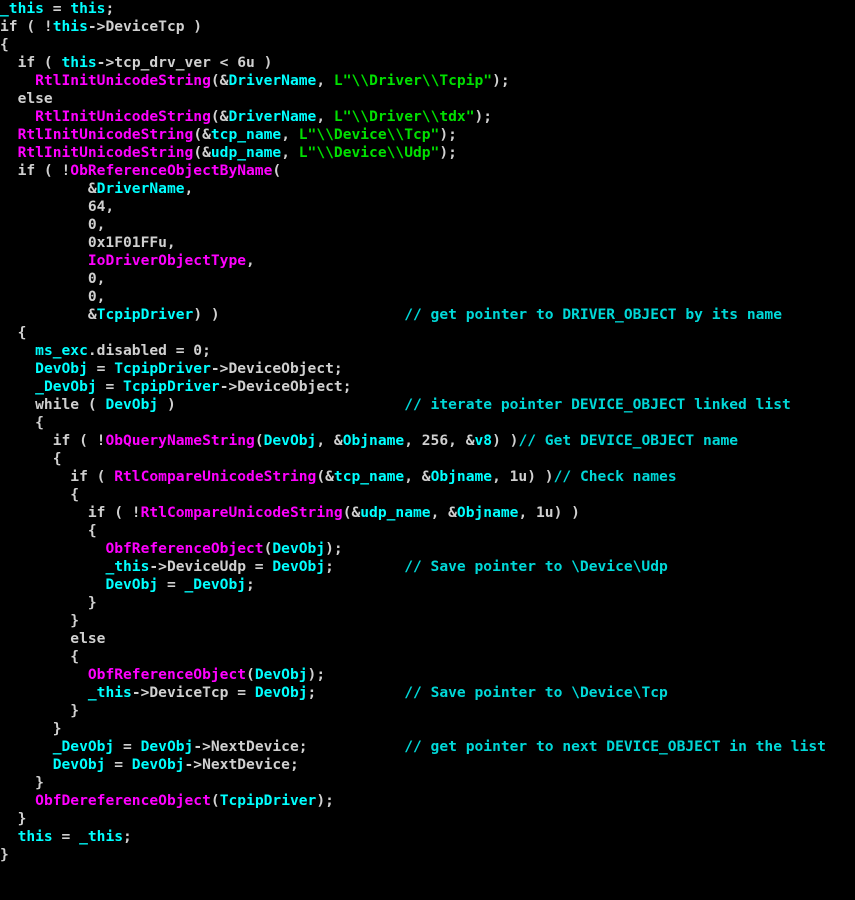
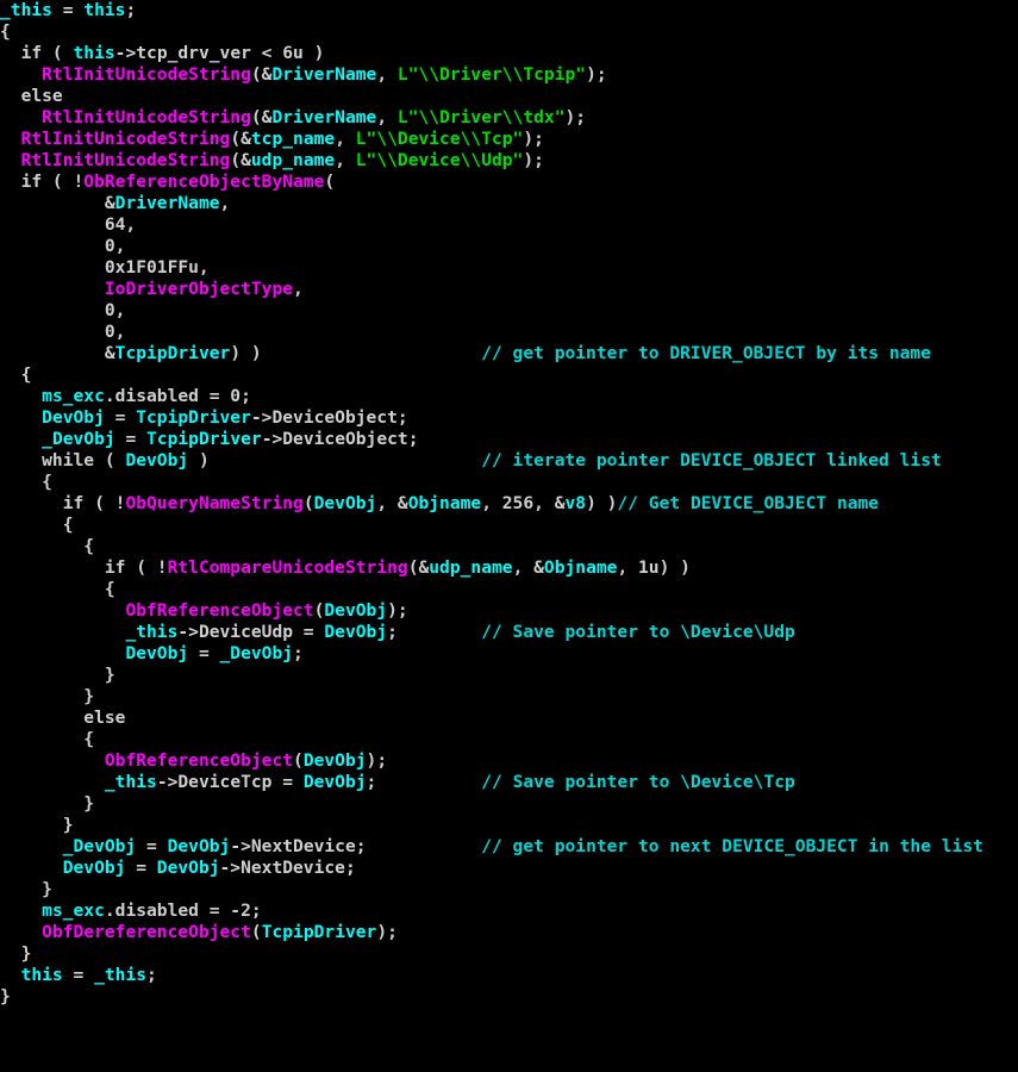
  _this = this;
- if ( !this->DeviceTcp )
  {
  if ( this->tcp_drv_ver < 6u )
  RtlInitUnicodeString(&DriverName, L"\\Driver\\Tcpip");
  else
  RtlInitUnicodeString(&DriverName, L"\\Driver\\tdx");
  RtlInitUnicodeString(&tcp_name, L"\\Device\\Tcp");
  RtlInitUnicodeString(&udp_name, L"\\Device\\Udp");
  if ( !ObReferenceObjectByName(
  &DriverName,
  64,
  0,
  0x1F01FFu,
  IoDriverObjectType,
  0,
  0,
  &TcpipDriver) ) // get pointer to DRIVER_OBJECT by its name
  {
  ms_exc.disabled = 0;
  DevObj = TcpipDriver->DeviceObject;
  _DevObj = TcpipDriver->DeviceObject;
  while ( DevObj ) // iterate pointer DEVICE_OBJECT linked list
  {
  if ( !ObQueryNameString(DevObj, &Objname, 256, &v8) )// Get DEVICE_OBJECT name
  {
- if ( RtlCompareUnicodeString(&tcp_name, &Objname, 1u) )// Check names
  {
  if ( !RtlCompareUnicodeString(&udp_name, &Objname, 1u) )
  {
  ObfReferenceObject(DevObj);
  _this->DeviceUdp = DevObj; // Save pointer to \Device\Udp
  DevObj = _DevObj;
  }
  }
  else
  {
  ObfReferenceObject(DevObj);
  _this->DeviceTcp = DevObj; // Save pointer to \Device\Tcp
  }
  }
  _DevObj = DevObj->NextDevice; // get pointer to next DEVICE_OBJECT in the list
  DevObj = DevObj->NextDevice;
  }
+ ms_exc.disabled = -2;
  ObfDereferenceObject(TcpipDriver);
  }
  this = _this;
  }
